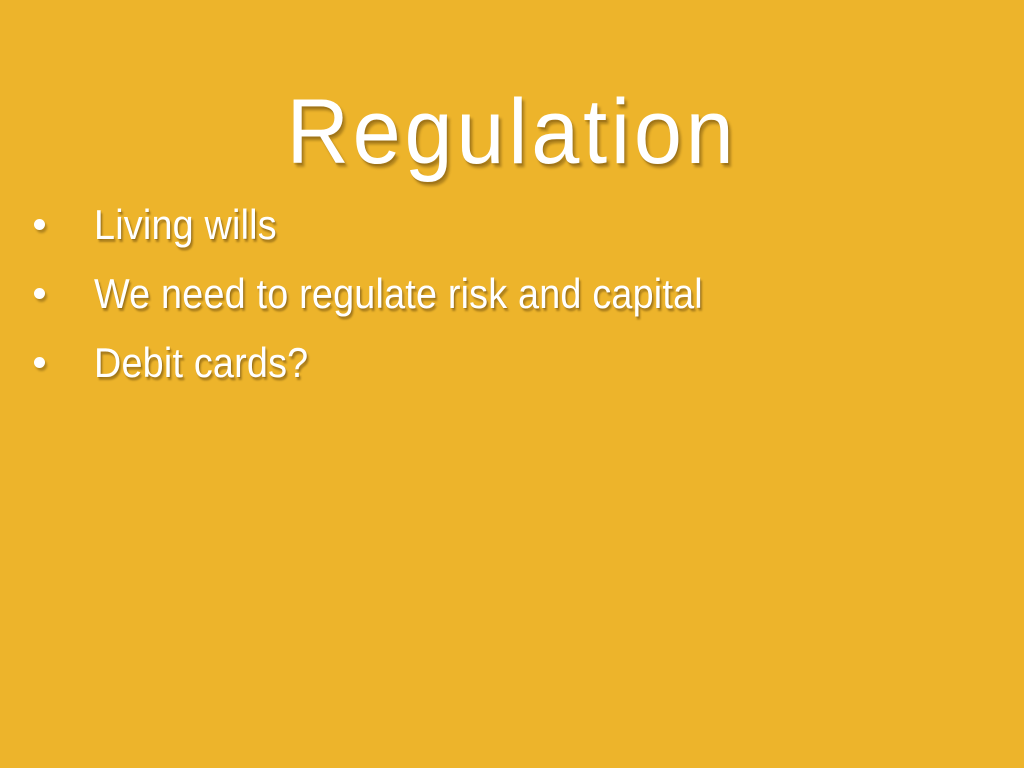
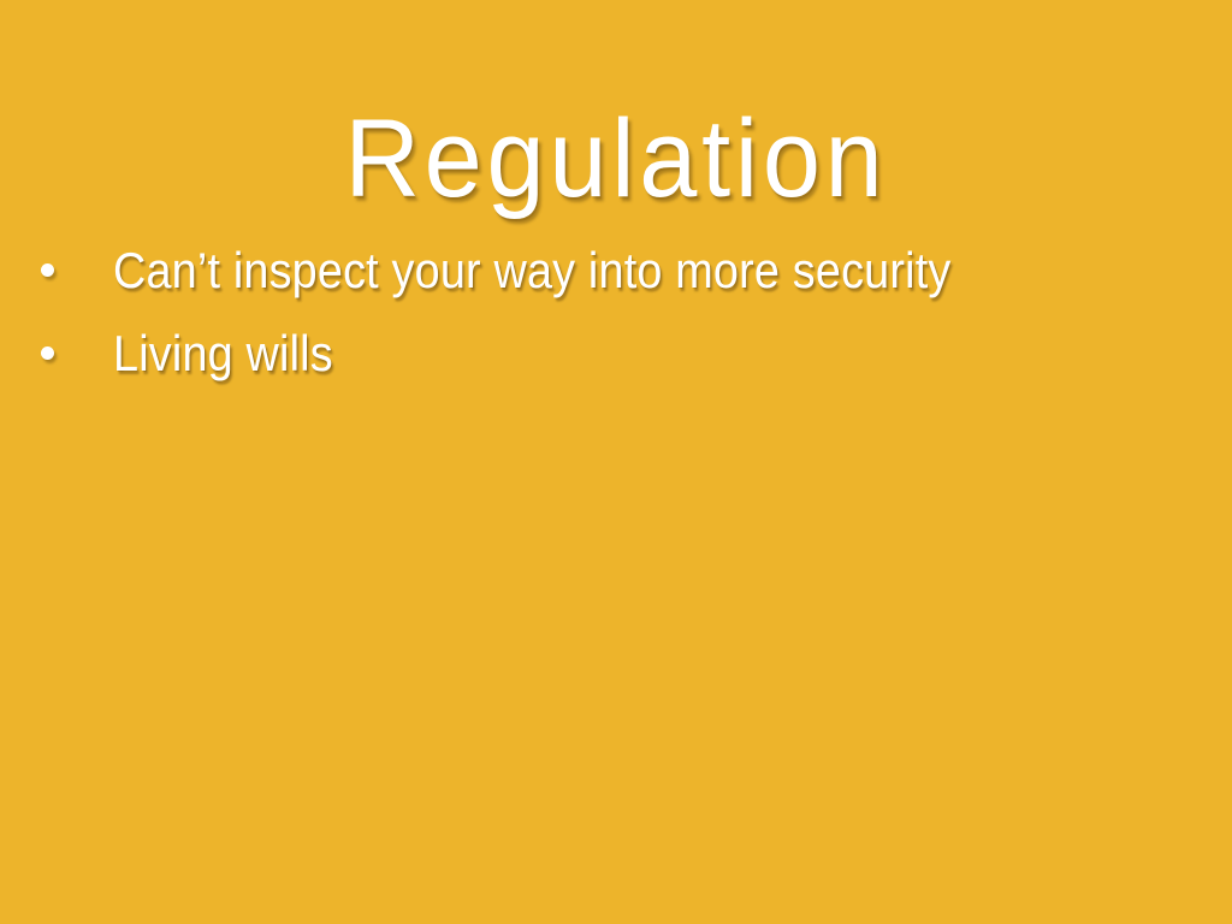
  Regulation
+ Can’t inspect your way into more security
  Living wills
- We need to regulate risk and capital
- Debit cards?
